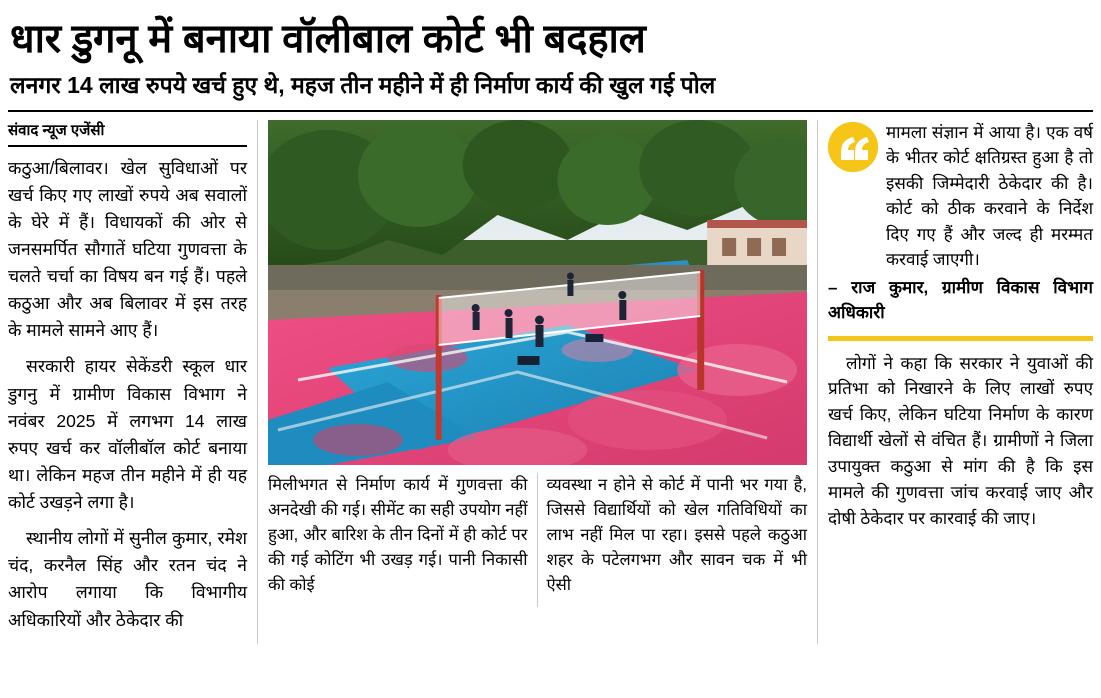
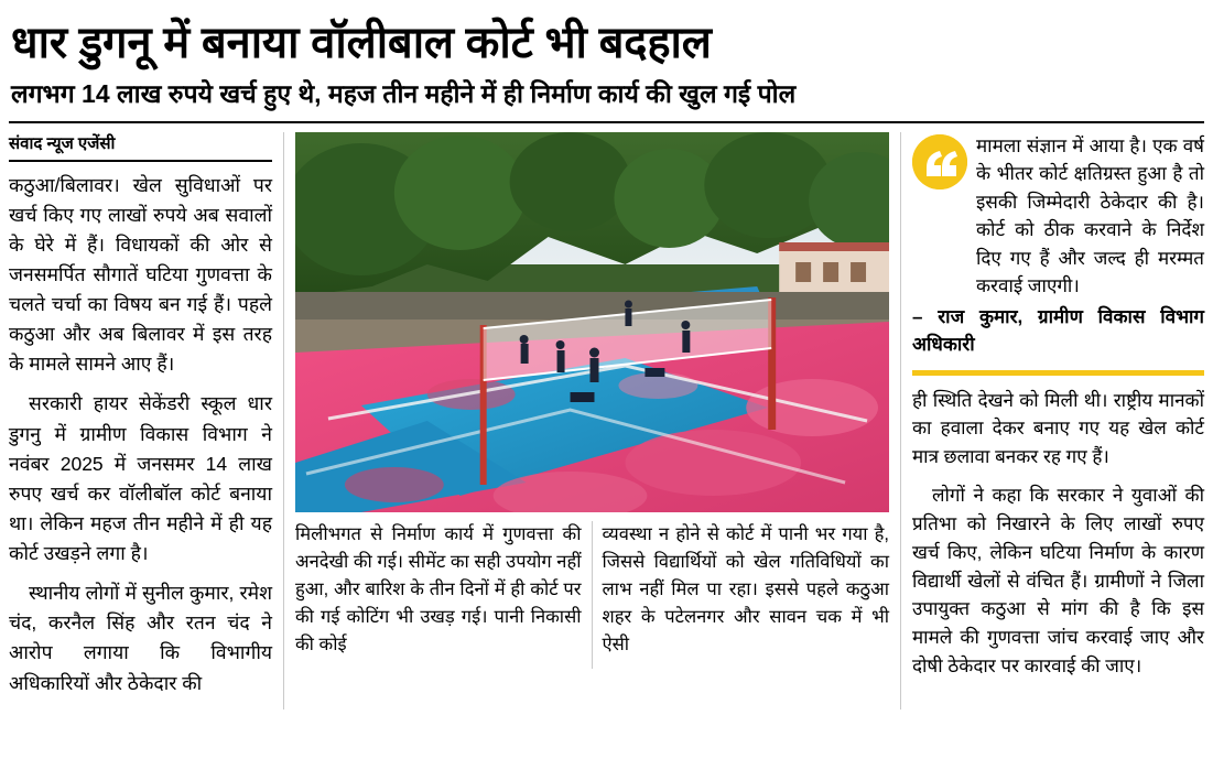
  धार डुगनू में बनाया वॉलीबाल कोर्ट भी बदहाल
- लनगर 14 लाख रुपये खर्च हुए थे, महज तीन महीने में ही निर्माण कार्य की खुल गई पोल
+ लगभग 14 लाख रुपये खर्च हुए थे, महज तीन महीने में ही निर्माण कार्य की खुल गई पोल
  संवाद न्यूज एजेंसी
  कठुआ/बिलावर। खेल सुविधाओं पर खर्च किए गए लाखों रुपये अब सवालों के घेरे में हैं। विधायकों की ओर से जनसमर्पित सौगातें घटिया गुणवत्ता के चलते चर्चा का विषय बन गई हैं। पहले कठुआ और अब बिलावर में इस तरह के मामले सामने आए हैं।
- सरकारी हायर सेकेंडरी स्कूल धार डुगनु में ग्रामीण विकास विभाग ने नवंबर 2025 में लगभग 14 लाख रुपए खर्च कर वॉलीबॉल कोर्ट बनाया था। लेकिन महज तीन महीने में ही यह कोर्ट उखड़ने लगा है।
+ सरकारी हायर सेकेंडरी स्कूल धार डुगनु में ग्रामीण विकास विभाग ने नवंबर 2025 में जनसमर 14 लाख रुपए खर्च कर वॉलीबॉल कोर्ट बनाया था। लेकिन महज तीन महीने में ही यह कोर्ट उखड़ने लगा है।
  स्थानीय लोगों में सुनील कुमार, रमेश चंद, करनैल सिंह और रतन चंद ने आरोप लगाया कि विभागीय अधिकारियों और ठेकेदार की
  मिलीभगत से निर्माण कार्य में गुणवत्ता की अनदेखी की गई। सीमेंट का सही उपयोग नहीं हुआ, और बारिश के तीन दिनों में ही कोर्ट पर की गई कोटिंग भी उखड़ गई। पानी निकासी की कोई
- व्यवस्था न होने से कोर्ट में पानी भर गया है, जिससे विद्यार्थियों को खेल गतिविधियों का लाभ नहीं मिल पा रहा। इससे पहले कठुआ शहर के पटेलगभग और सावन चक में भी ऐसी
+ व्यवस्था न होने से कोर्ट में पानी भर गया है, जिससे विद्यार्थियों को खेल गतिविधियों का लाभ नहीं मिल पा रहा। इससे पहले कठुआ शहर के पटेलनगर और सावन चक में भी ऐसी
  मामला संज्ञान में आया है। एक वर्ष के भीतर कोर्ट क्षतिग्रस्त हुआ है तो इसकी जिम्मेदारी ठेकेदार की है। कोर्ट को ठीक करवाने के निर्देश दिए गए हैं और जल्द ही मरम्मत करवाई जाएगी।
  – राज कुमार, ग्रामीण विकास विभाग अधिकारी
+ ही स्थिति देखने को मिली थी। राष्ट्रीय मानकों का हवाला देकर बनाए गए यह खेल कोर्ट मात्र छलावा बनकर रह गए हैं।
  लोगों ने कहा कि सरकार ने युवाओं की प्रतिभा को निखारने के लिए लाखों रुपए खर्च किए, लेकिन घटिया निर्माण के कारण विद्यार्थी खेलों से वंचित हैं। ग्रामीणों ने जिला उपायुक्त कठुआ से मांग की है कि इस मामले की गुणवत्ता जांच करवाई जाए और दोषी ठेकेदार पर कारवाई की जाए।
